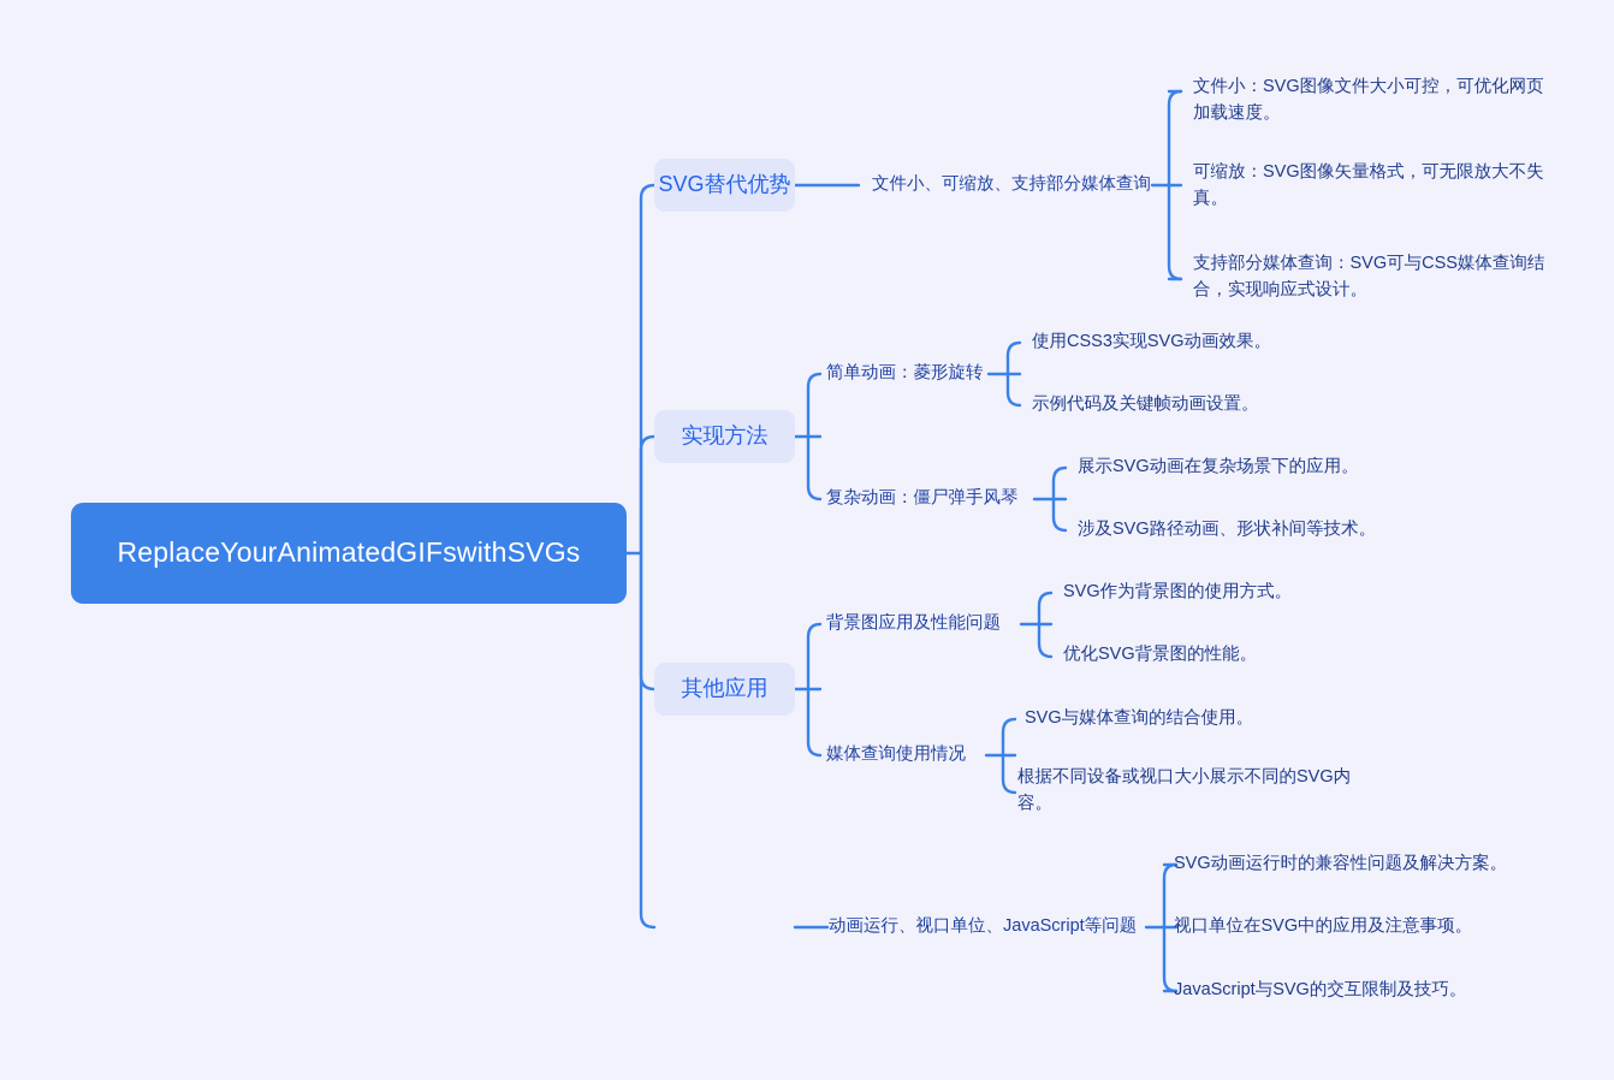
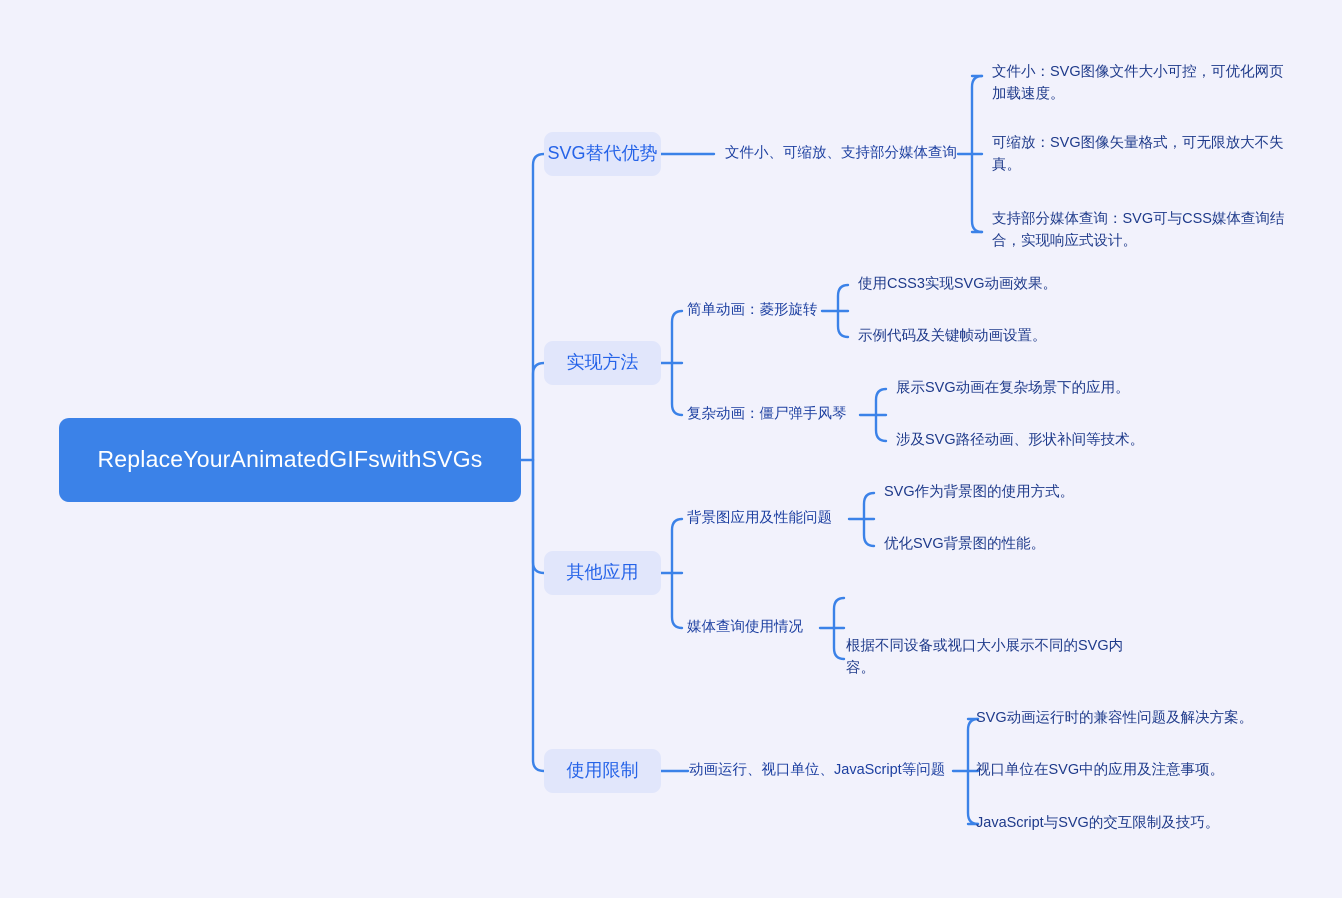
  ReplaceYourAnimatedGIFswithSVGs
  SVG替代优势
  文件小、可缩放、支持部分媒体查询
  文件小：SVG图像文件大小可控，可优化网页加载速度。
  可缩放：SVG图像矢量格式，可无限放大不失真。
  支持部分媒体查询：SVG可与CSS媒体查询结合，实现响应式设计。
  实现方法
  简单动画：菱形旋转
  使用CSS3实现SVG动画效果。
  示例代码及关键帧动画设置。
  复杂动画：僵尸弹手风琴
  展示SVG动画在复杂场景下的应用。
  涉及SVG路径动画、形状补间等技术。
  其他应用
  背景图应用及性能问题
  SVG作为背景图的使用方式。
  优化SVG背景图的性能。
  媒体查询使用情况
- SVG与媒体查询的结合使用。
  根据不同设备或视口大小展示不同的SVG内容。
+ 使用限制
  动画运行、视口单位、JavaScript等问题
  SVG动画运行时的兼容性问题及解决方案。
  视口单位在SVG中的应用及注意事项。
  JavaScript与SVG的交互限制及技巧。
